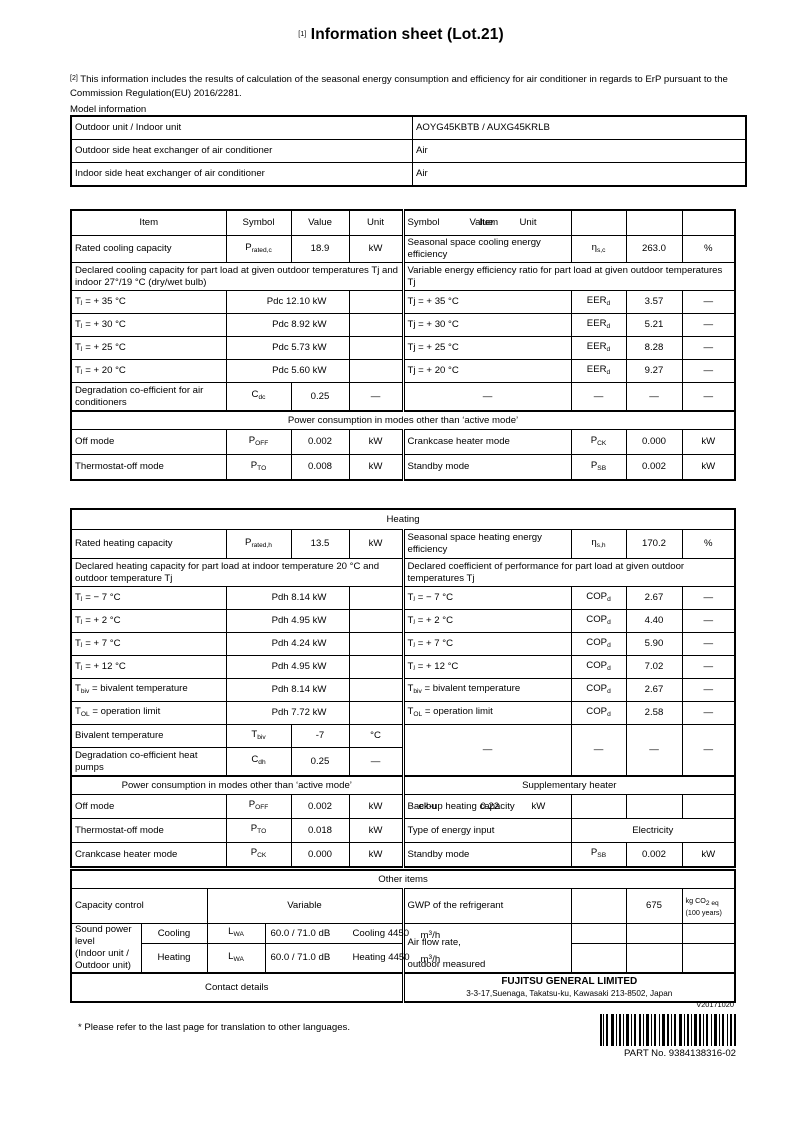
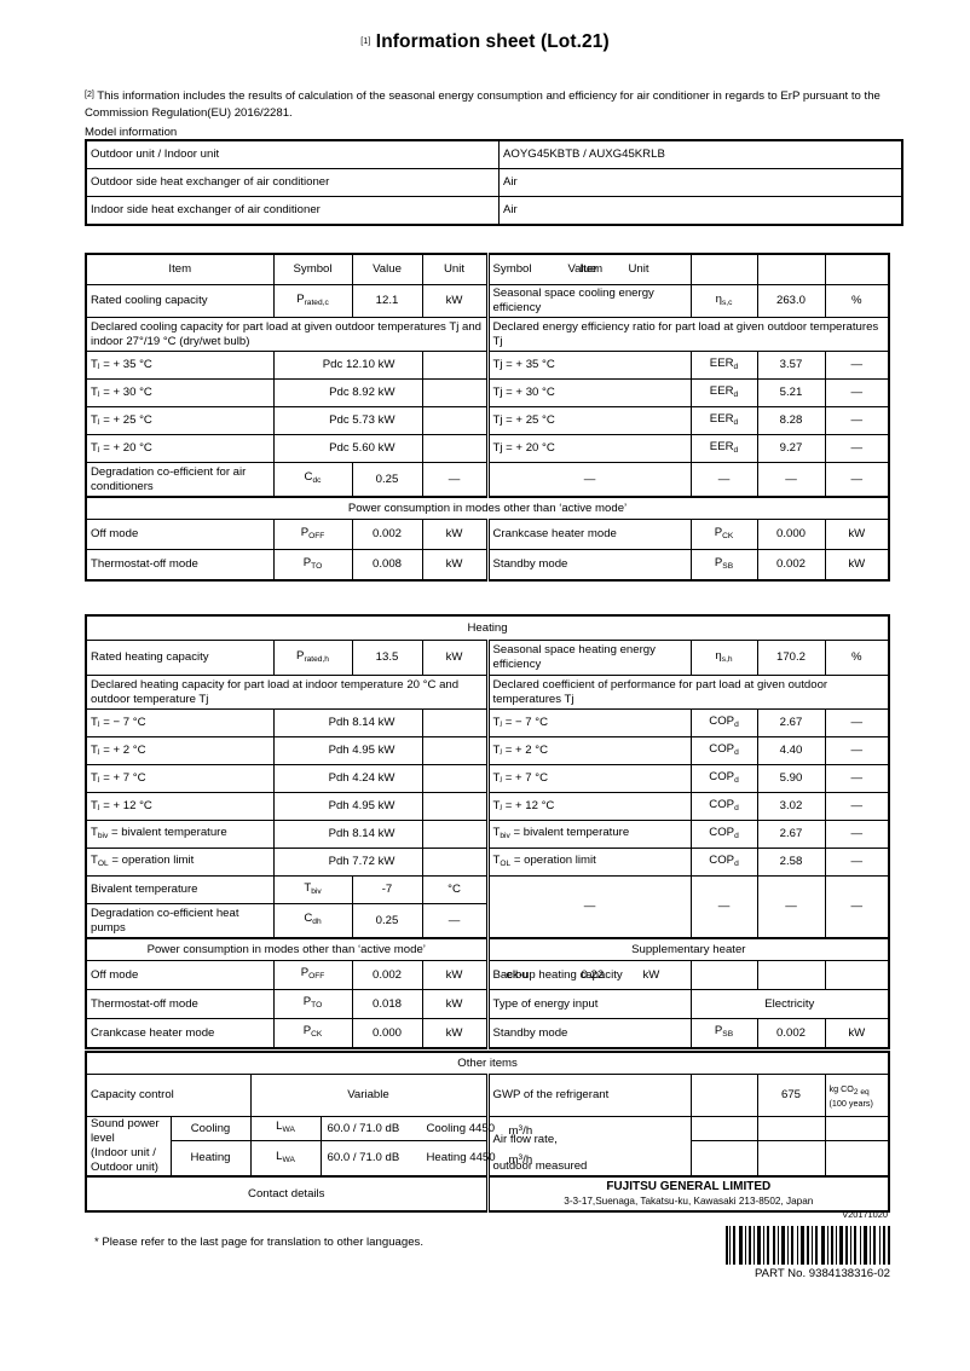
  Information sheet (Lot.21)
  This information includes the results of calculation of the seasonal energy consumption and efficiency for air conditioner in regards to ErP pursuant to the Commission Regulation(EU) 2016/2281.
  Model information
  Outdoor unit / Indoor unit	AOYG45KBTB / AUXG45KRLB
  Outdoor side heat exchanger of air conditioner	Air
  Indoor side heat exchanger of air conditioner	Air
  Item	Symbol	Value	Unit	Symbol Value Item Unit
- Rated cooling capacity	P	18.9	kW	Seasonal space cooling energy efficiency	η	263.0	%
+ Rated cooling capacity	P	12.1	kW	Seasonal space cooling energy efficiency	η	263.0	%
- Declared cooling capacity for part load at given outdoor temperatures Tj and indoor 27°/19 °C (dry/wet bulb)	Variable energy efficiency ratio for part load at given outdoor temperatures Tj
+ Declared cooling capacity for part load at given outdoor temperatures Tj and indoor 27°/19 °C (dry/wet bulb)	Declared energy efficiency ratio for part load at given outdoor temperatures Tj
  Tⱼ = + 35 °C	Pdc 12.10 kW		Tj = + 35 °C	EER	3.57	—
  Tⱼ = + 30 °C	Pdc 8.92 kW		Tj = + 30 °C	EER	5.21	—
  Tⱼ = + 25 °C	Pdc 5.73 kW		Tj = + 25 °C	EER	8.28	—
  Tⱼ = + 20 °C	Pdc 5.60 kW		Tj = + 20 °C	EER	9.27	—
  Degradation co-efficient for air conditioners	C	0.25	—	—	—	—	—
  Power consumption in modes other than ‘active mode’
  Off mode	P	0.002	kW	Crankcase heater mode	P	0.000	kW
  Thermostat-off mode	P	0.008	kW	Standby mode	P	0.002	kW
  Heating
  Rated heating capacity	P	13.5	kW	Seasonal space heating energy efficiency	η	170.2	%
  Declared heating capacity for part load at indoor temperature 20 °C and outdoor temperature Tj	Declared coefficient of performance for part load at given outdoor temperatures Tj
  Tⱼ = − 7 °C	Pdh 8.14 kW		Tⱼ = − 7 °C	COP	2.67	—
  Tⱼ = + 2 °C	Pdh 4.95 kW		Tⱼ = + 2 °C	COP	4.40	—
  Tⱼ = + 7 °C	Pdh 4.24 kW		Tⱼ = + 7 °C	COP	5.90	—
- Tⱼ = + 12 °C	Pdh 4.95 kW		Tⱼ = + 12 °C	COP	7.02	—
+ Tⱼ = + 12 °C	Pdh 4.95 kW		Tⱼ = + 12 °C	COP	3.02	—
  T = bivalent temperature	Pdh 8.14 kW		T = bivalent temperature	COP	2.67	—
  T = operation limit	Pdh 7.72 kW		T = operation limit	COP	2.58	—
  Bivalent temperature	T	-7	°C	—	—	—	—
  Degradation co-efficient heat pumps	C	0.25	—
  Power consumption in modes other than ‘active mode’	Supplementary heater
  Off mode	P	0.002	kW	Back-up heating capacity elbu 0.22 kW
  Thermostat-off mode	P	0.018	kW	Type of energy input	Electricity
  Crankcase heater mode	P	0.000	kW	Standby mode	P	0.002	kW
  Other items
  Capacity control	Variable	GWP of the refrigerant		675	kg CO (100 years)
  Sound power level (Indoor unit / Outdoor unit)	Cooling	L	60.0 / 71.0 dB Cooling 4450 m /h	Air flow rate, outdoor measured
  Heating	L	60.0 / 71.0 dB Heating 4450 m /h
  Contact details	FUJITSU GENERAL LIMITED 3-3-17,Suenaga, Takatsu-ku, Kawasaki 213-8502, Japan
  V20171020
  * Please refer to the last page for translation to other languages.
  PART No. 9384138316-02
